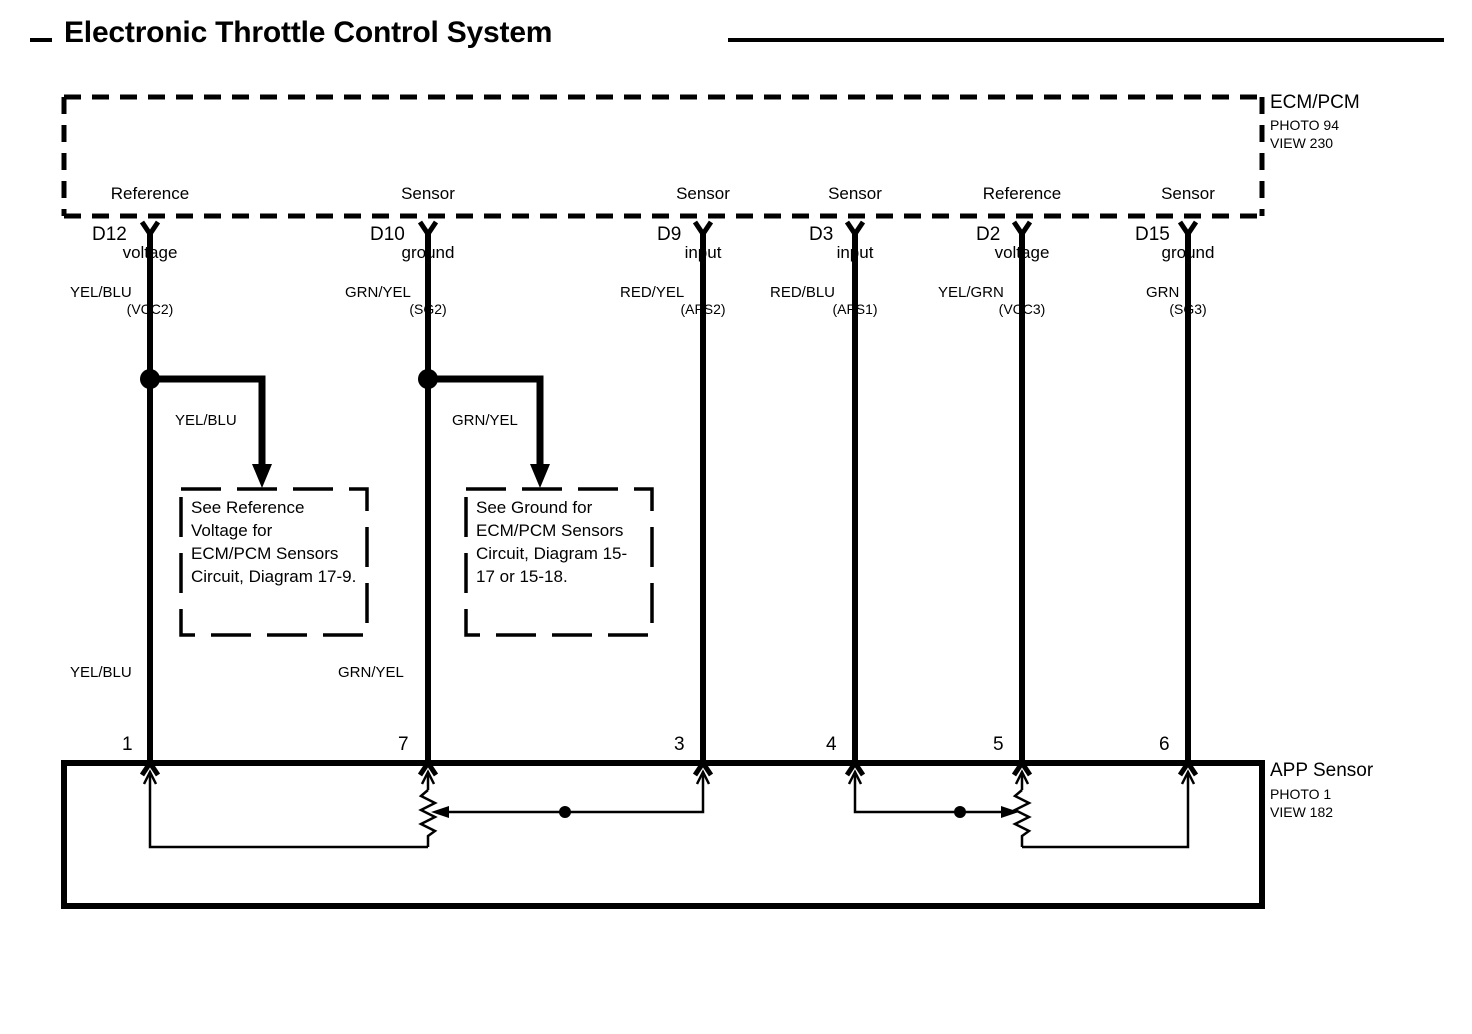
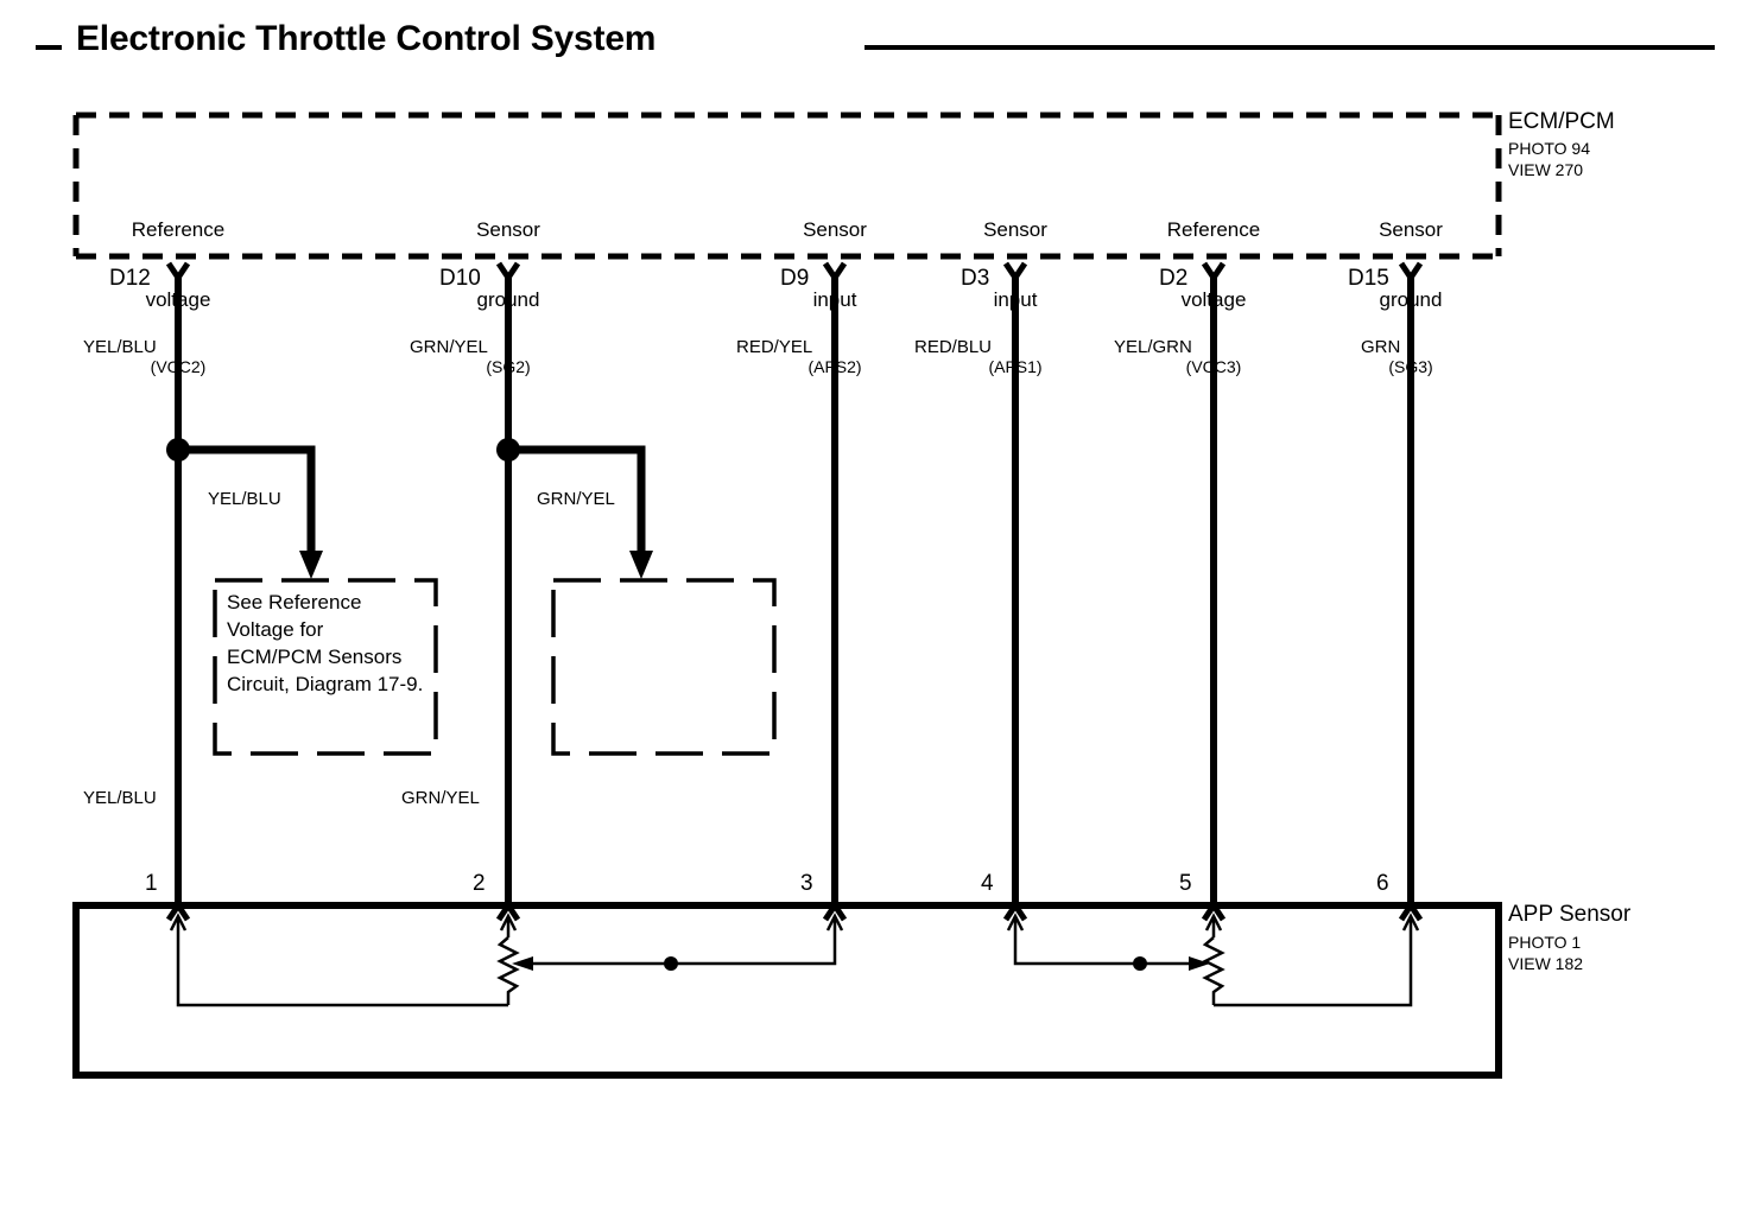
  Electronic Throttle Control System
  Reference
  voltage
  (VCC2)
  Sensor
  ground
  (SG2)
  Sensor
  input
  (APS2)
  Sensor
  input
  (APS1)
  Reference
  voltage
  (VCC3)
  Sensor
  ground
  (SG3)
  ECM/PCM
  PHOTO 94
- VIEW 230
+ VIEW 270
  D12
  D10
  D9
  D3
  D2
  D15
  YEL/BLU
  GRN/YEL
  RED/YEL
  RED/BLU
  YEL/GRN
  GRN
  YEL/BLU
  GRN/YEL
  YEL/BLU
  GRN/YEL
  See Reference Voltage for ECM/PCM Sensors Circuit, Diagram 17-9.
- See Ground for ECM/PCM Sensors Circuit, Diagram 15-17 or 15-18.
  1
- 7
+ 2
  3
  4
  5
  6
  APP Sensor
  PHOTO 1
  VIEW 182
